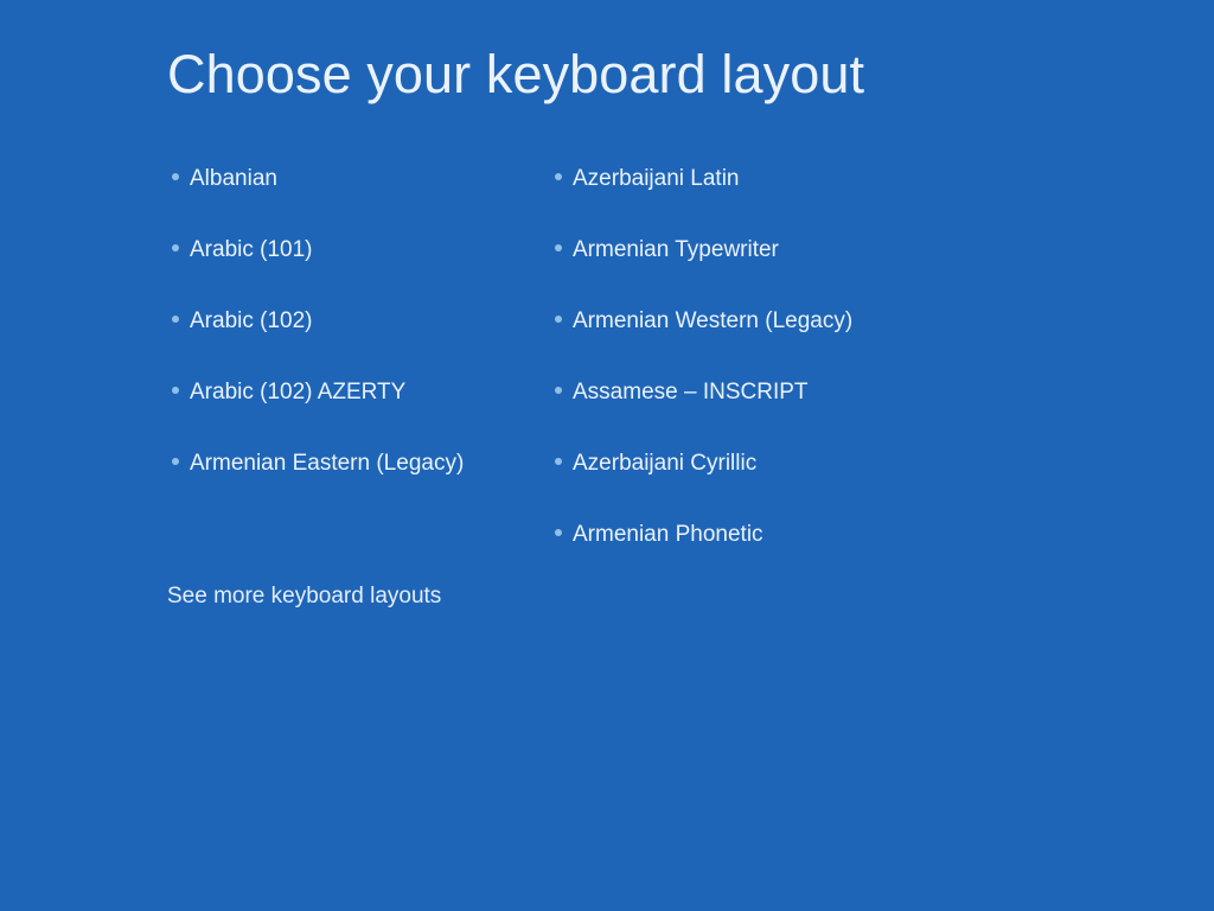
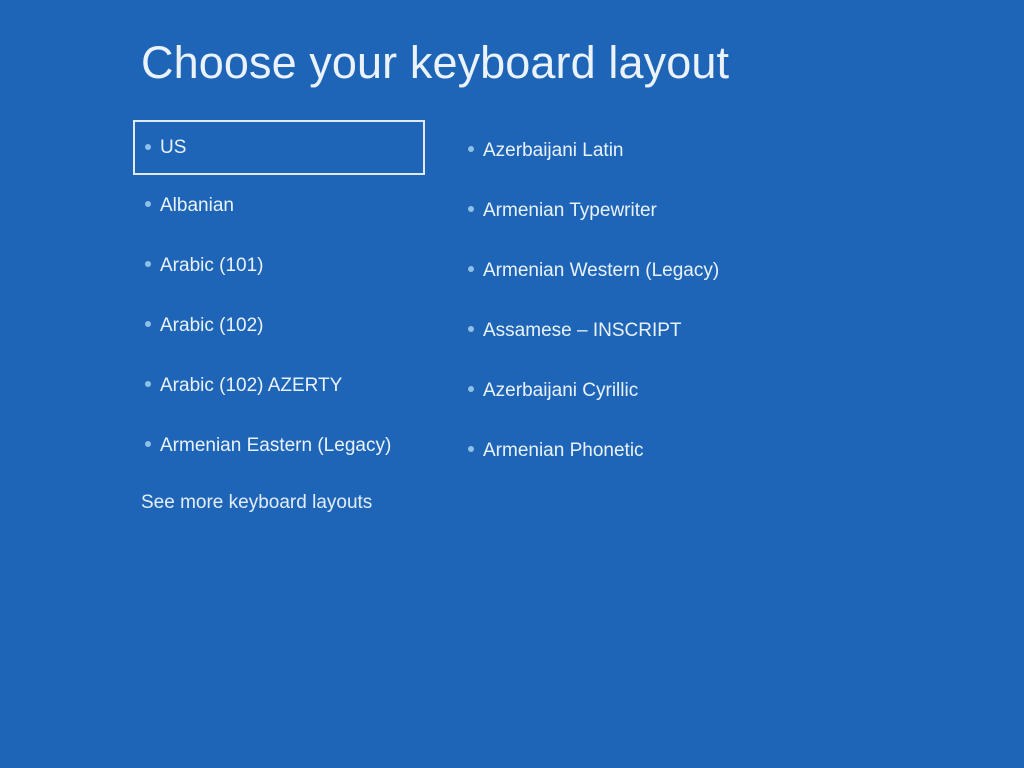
  Choose your keyboard layout
+ US
  Albanian
  Arabic (101)
  Arabic (102)
  Arabic (102) AZERTY
  Armenian Eastern (Legacy)
  Azerbaijani Latin
  Armenian Typewriter
  Armenian Western (Legacy)
  Assamese – INSCRIPT
  Azerbaijani Cyrillic
  Armenian Phonetic
  See more keyboard layouts
